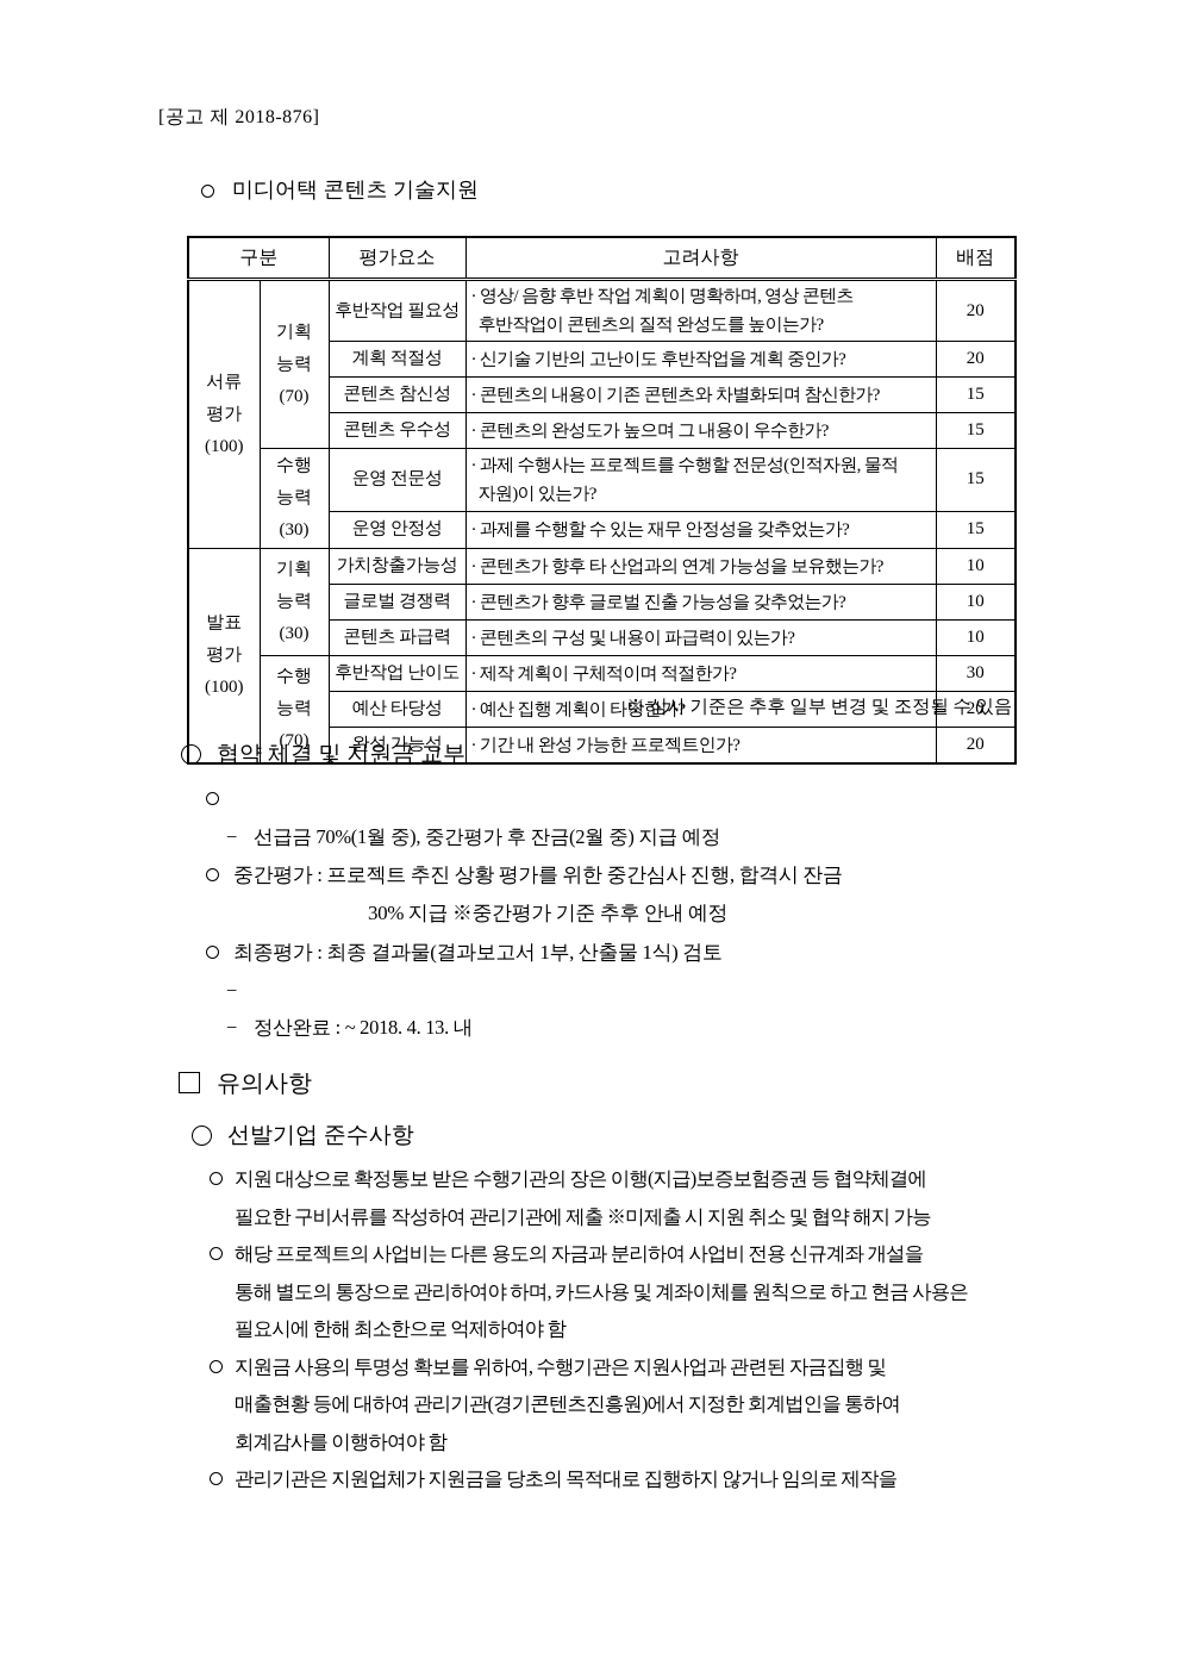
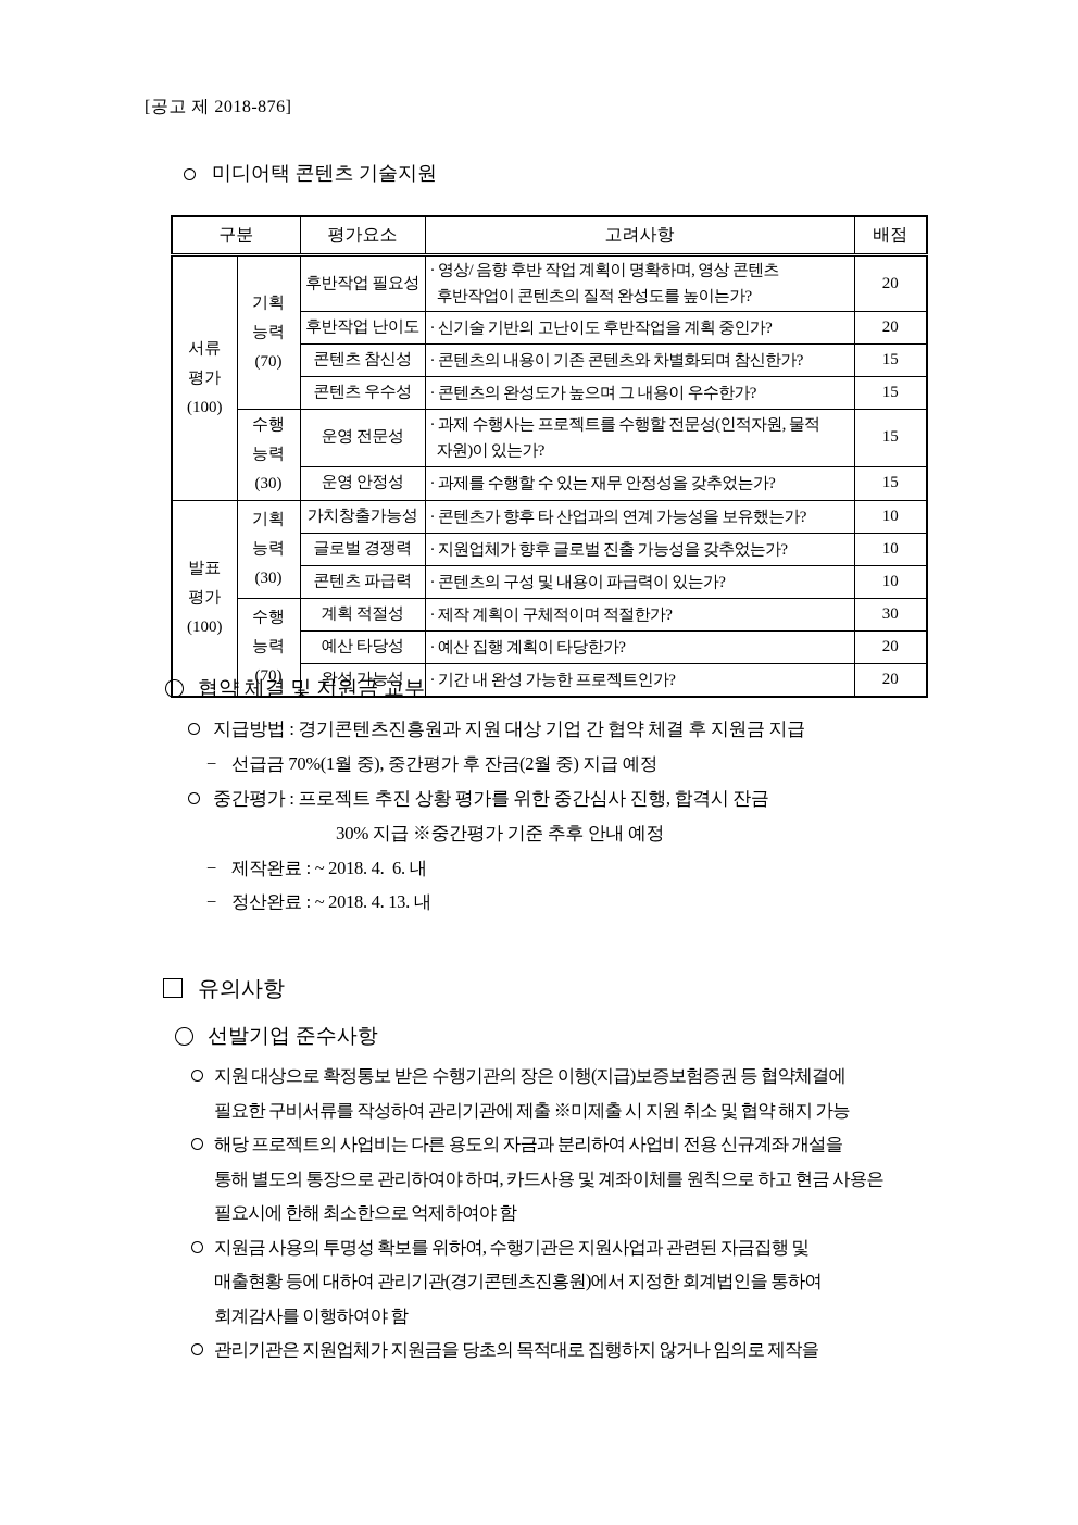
  [공고 제 2018-876]
  미디어택 콘텐츠 기술지원
  구분	평가요소	고려사항	배점
  서류 평가 (100)	기획 능력 (70)	후반작업 필요성	· 영상/ 음향 후반 작업 계획이 명확하며, 영상 콘텐츠 후반작업이 콘텐츠의 질적 완성도를 높이는가?	20
- 계획 적절성	· 신기술 기반의 고난이도 후반작업을 계획 중인가?	20
+ 후반작업 난이도	· 신기술 기반의 고난이도 후반작업을 계획 중인가?	20
  콘텐츠 참신성	· 콘텐츠의 내용이 기존 콘텐츠와 차별화되며 참신한가?	15
  콘텐츠 우수성	· 콘텐츠의 완성도가 높으며 그 내용이 우수한가?	15
  수행 능력 (30)	운영 전문성	· 과제 수행사는 프로젝트를 수행할 전문성(인적자원, 물적 자원)이 있는가?	15
  운영 안정성	· 과제를 수행할 수 있는 재무 안정성을 갖추었는가?	15
  발표 평가 (100)	기획 능력 (30)	가치창출가능성	· 콘텐츠가 향후 타 산업과의 연계 가능성을 보유했는가?	10
- 글로벌 경쟁력	· 콘텐츠가 향후 글로벌 진출 가능성을 갖추었는가?	10
+ 글로벌 경쟁력	· 지원업체가 향후 글로벌 진출 가능성을 갖추었는가?	10
  콘텐츠 파급력	· 콘텐츠의 구성 및 내용이 파급력이 있는가?	10
- 수행 능력 (70)	후반작업 난이도	· 제작 계획이 구체적이며 적절한가?	30
+ 수행 능력 (70)	계획 적절성	· 제작 계획이 구체적이며 적절한가?	30
  예산 타당성	· 예산 집행 계획이 타당한가?	20
  완성 가능성	· 기간 내 완성 가능한 프로젝트인가?	20
- ※ 심사 기준은 추후 일부 변경 및 조정될 수 있음
  협약 체결 및 지원금 교부
+ 지급방법 : 경기콘텐츠진흥원과 지원 대상 기업 간 협약 체결 후 지원금 지급
  −
  선급금 70%(1월 중), 중간평가 후 잔금(2월 중) 지급 예정
  중간평가 : 프로젝트 추진 상황 평가를 위한 중간심사 진행, 합격시 잔금
  30% 지급 ※중간평가 기준 추후 안내 예정
- 최종평가 : 최종 결과물(결과보고서 1부, 산출물 1식) 검토
  −
+ 제작완료 : ~ 2018. 4. 6. 내
  −
  정산완료 : ~ 2018. 4. 13. 내
  유의사항
  선발기업 준수사항
  지원 대상으로 확정통보 받은 수행기관의 장은 이행(지급)보증보험증권 등 협약체결에
  필요한 구비서류를 작성하여 관리기관에 제출 ※미제출 시 지원 취소 및 협약 해지 가능
  해당 프로젝트의 사업비는 다른 용도의 자금과 분리하여 사업비 전용 신규계좌 개설을
  통해 별도의 통장으로 관리하여야 하며, 카드사용 및 계좌이체를 원칙으로 하고 현금 사용은
  필요시에 한해 최소한으로 억제하여야 함
  지원금 사용의 투명성 확보를 위하여, 수행기관은 지원사업과 관련된 자금집행 및
  매출현황 등에 대하여 관리기관(경기콘텐츠진흥원)에서 지정한 회계법인을 통하여
  회계감사를 이행하여야 함
  관리기관은 지원업체가 지원금을 당초의 목적대로 집행하지 않거나 임의로 제작을
